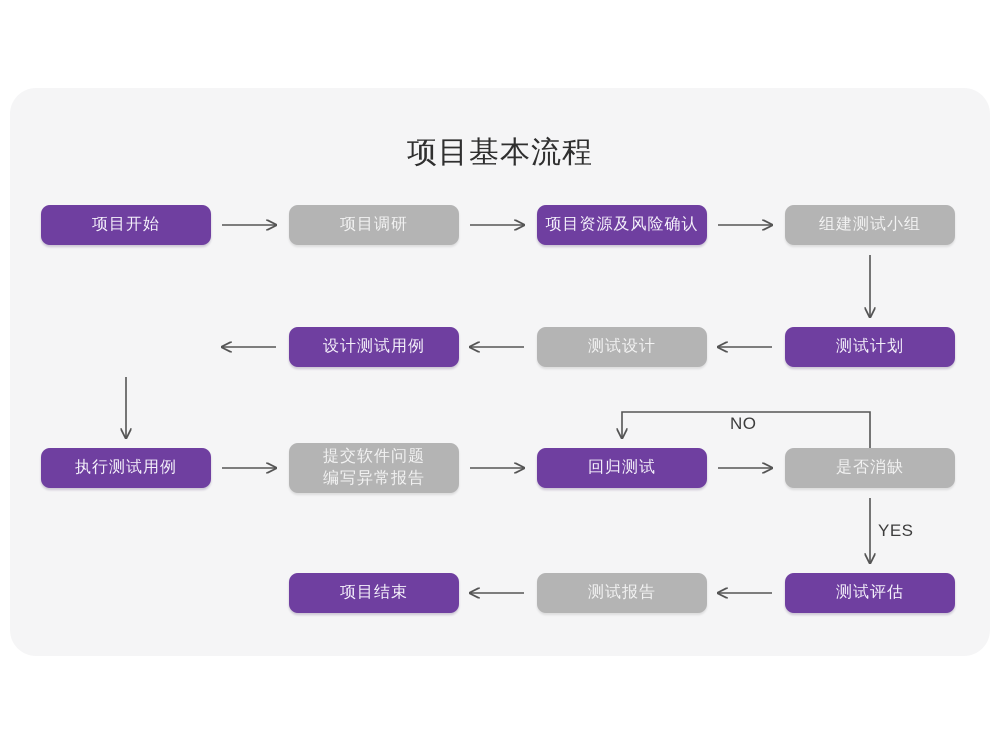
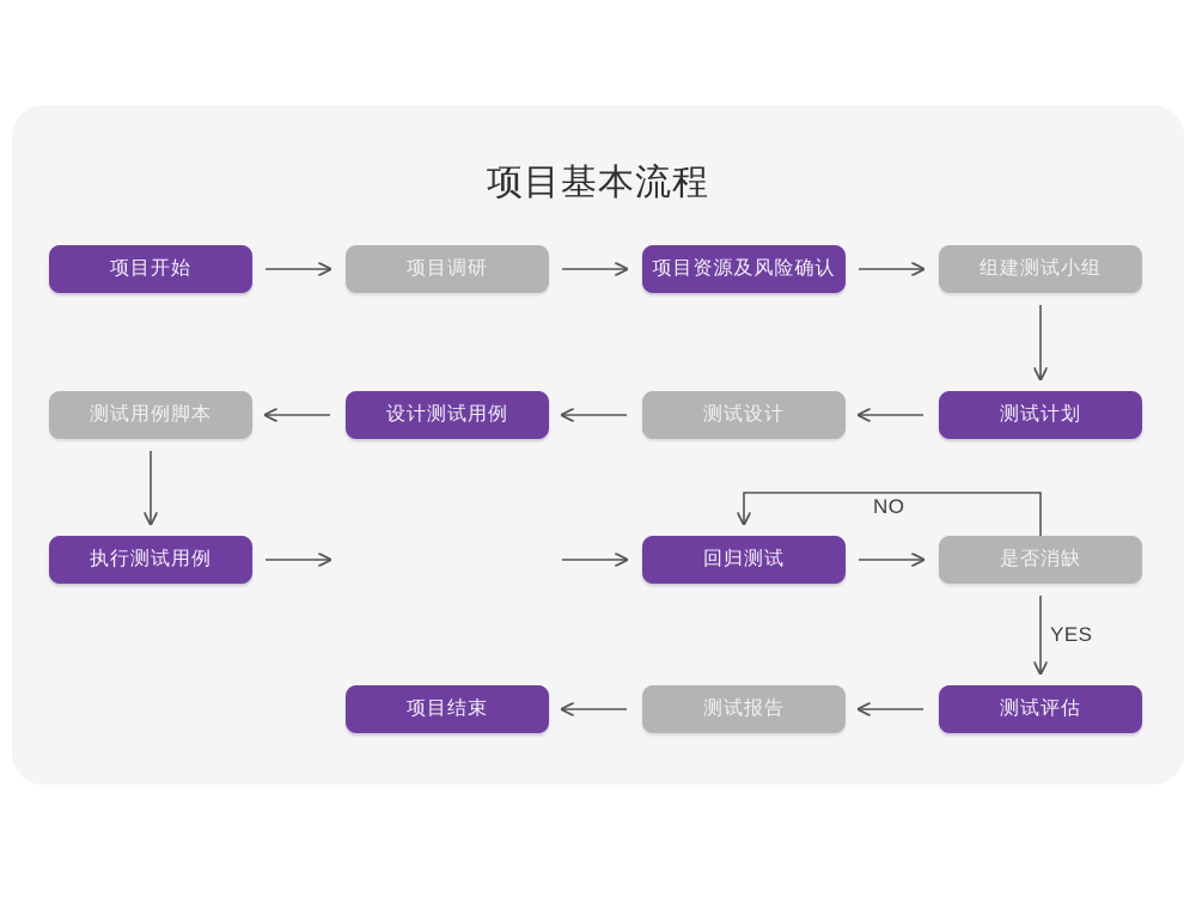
  项目基本流程
  项目开始
  项目调研
  项目资源及风险确认
  组建测试小组
+ 测试用例脚本
  设计测试用例
  测试设计
  测试计划
  执行测试用例
- 提交软件问题
- 编写异常报告
  回归测试
  是否消缺
  项目结束
  测试报告
  测试评估
  NO
  YES
